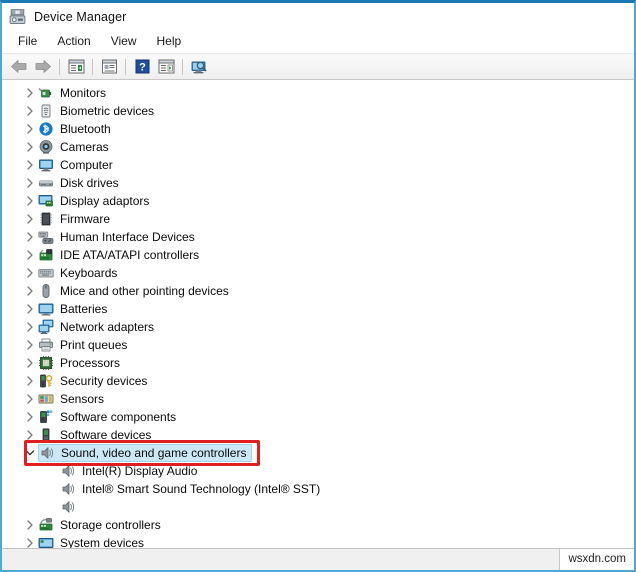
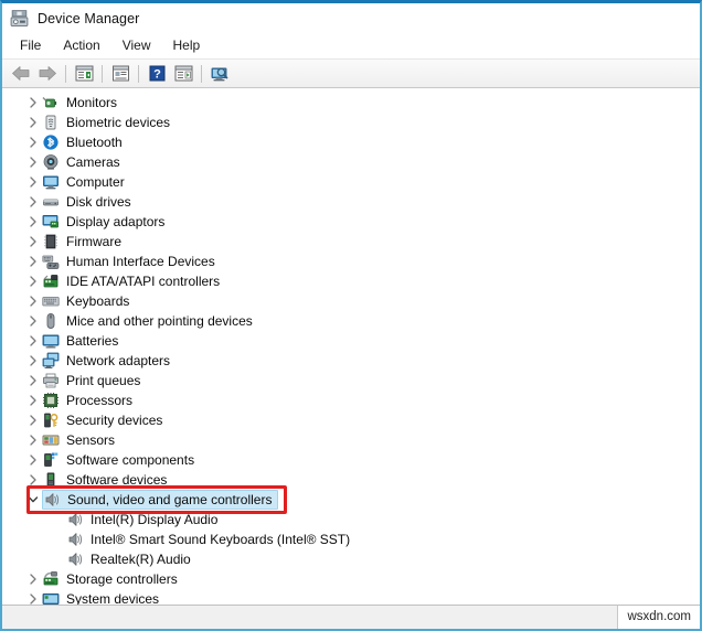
  Device Manager
  File
  Action
  View
  Help
  ?
  Monitors
  Biometric devices
  Bluetooth
  Cameras
  Computer
  Disk drives
  Display adaptors
  Firmware
  Human Interface Devices
  IDE ATA/ATAPI controllers
  Keyboards
  Mice and other pointing devices
  Batteries
  Network adapters
  Print queues
  Processors
  Security devices
  Sensors
  Software components
  Software devices
  Sound, video and game controllers
  Intel(R) Display Audio
- Intel® Smart Sound Technology (Intel® SST)
+ Intel® Smart Sound Keyboards (Intel® SST)
+ Realtek(R) Audio
  Storage controllers
  System devices
  wsxdn.com
